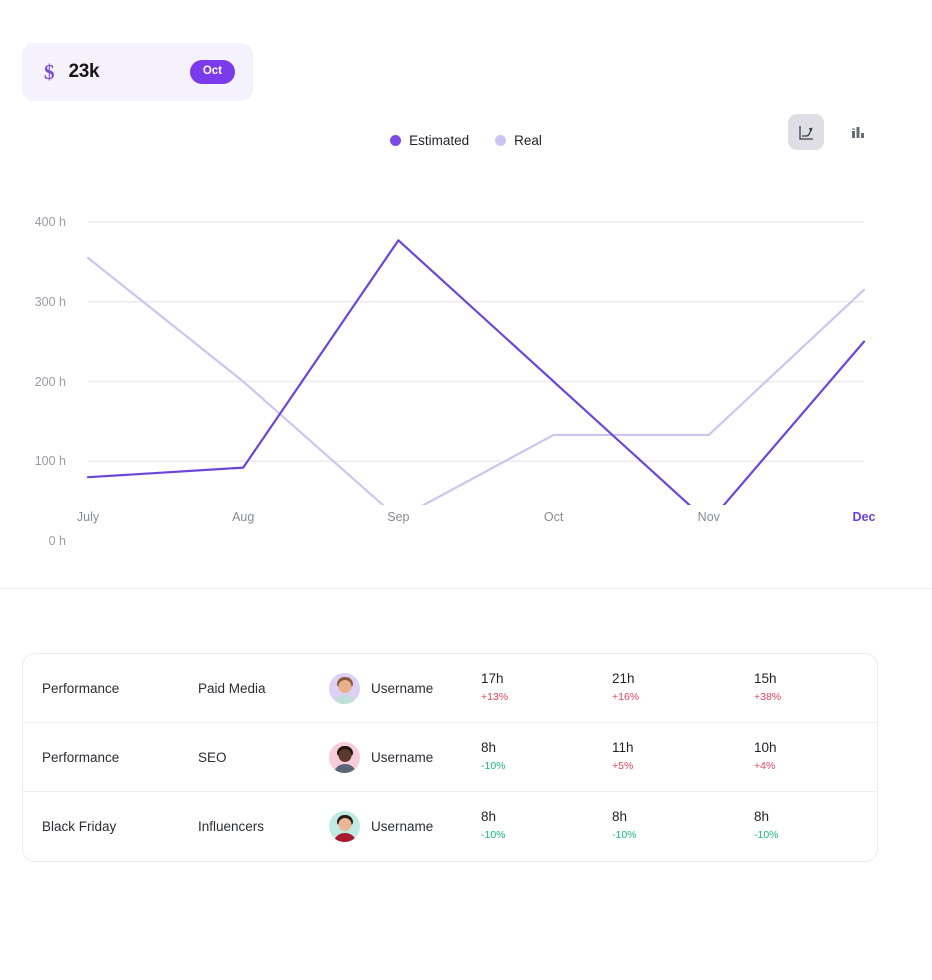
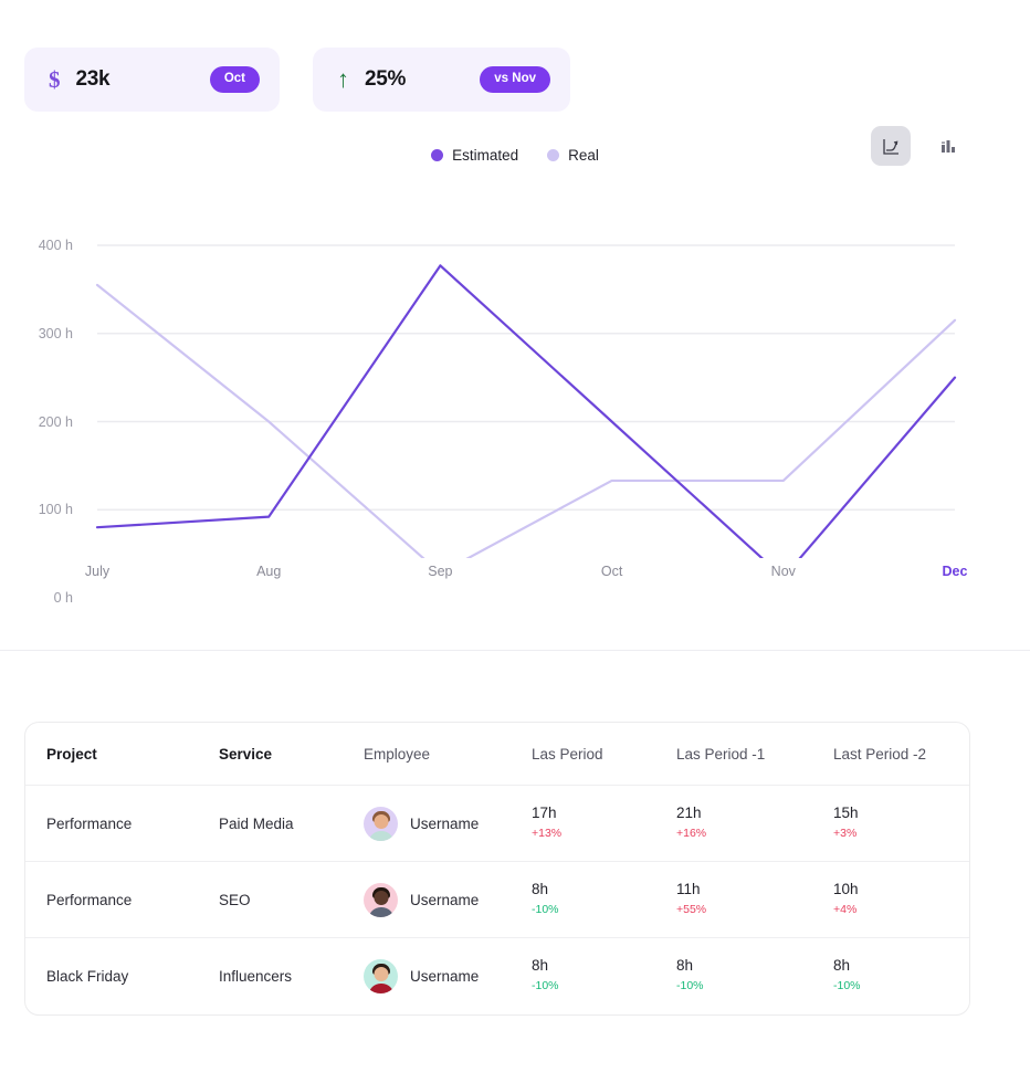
  $
  23k
  Oct
+ ↑
+ 25%
+ vs Nov
  Estimated
  Real
  0 h
  100 h
  200 h
  300 h
  400 h
  July
  Aug
  Sep
  Oct
  Nov
  Dec
+ Project
+ Service
+ Employee
+ Las Period
+ Las Period -1
+ Last Period -2
  Performance
  Paid Media
  Username
  17h
  +13%
  21h
  +16%
  15h
- +38%
+ +3%
  Performance
  SEO
  Username
  8h
  -10%
  11h
- +5%
+ +55%
  10h
  +4%
  Black Friday
  Influencers
  Username
  8h
  -10%
  8h
  -10%
  8h
  -10%
